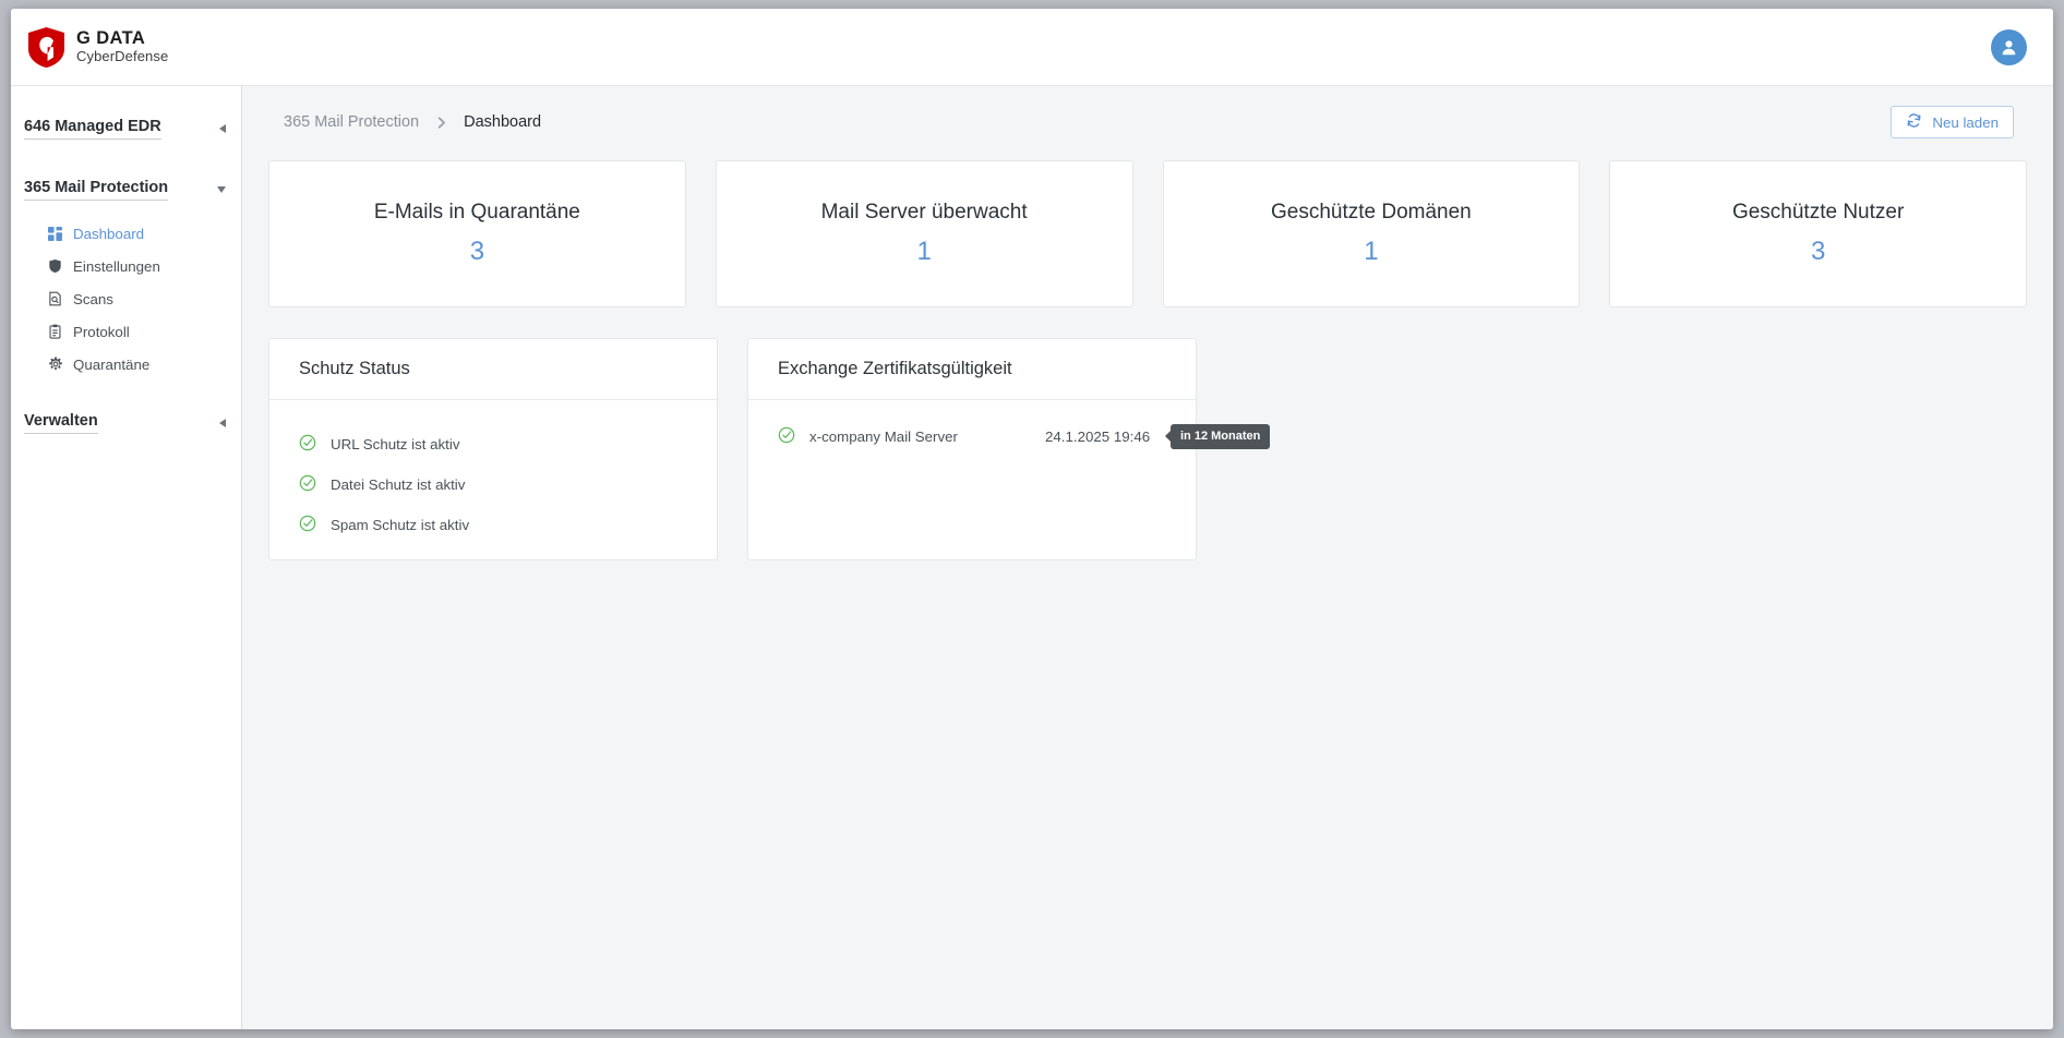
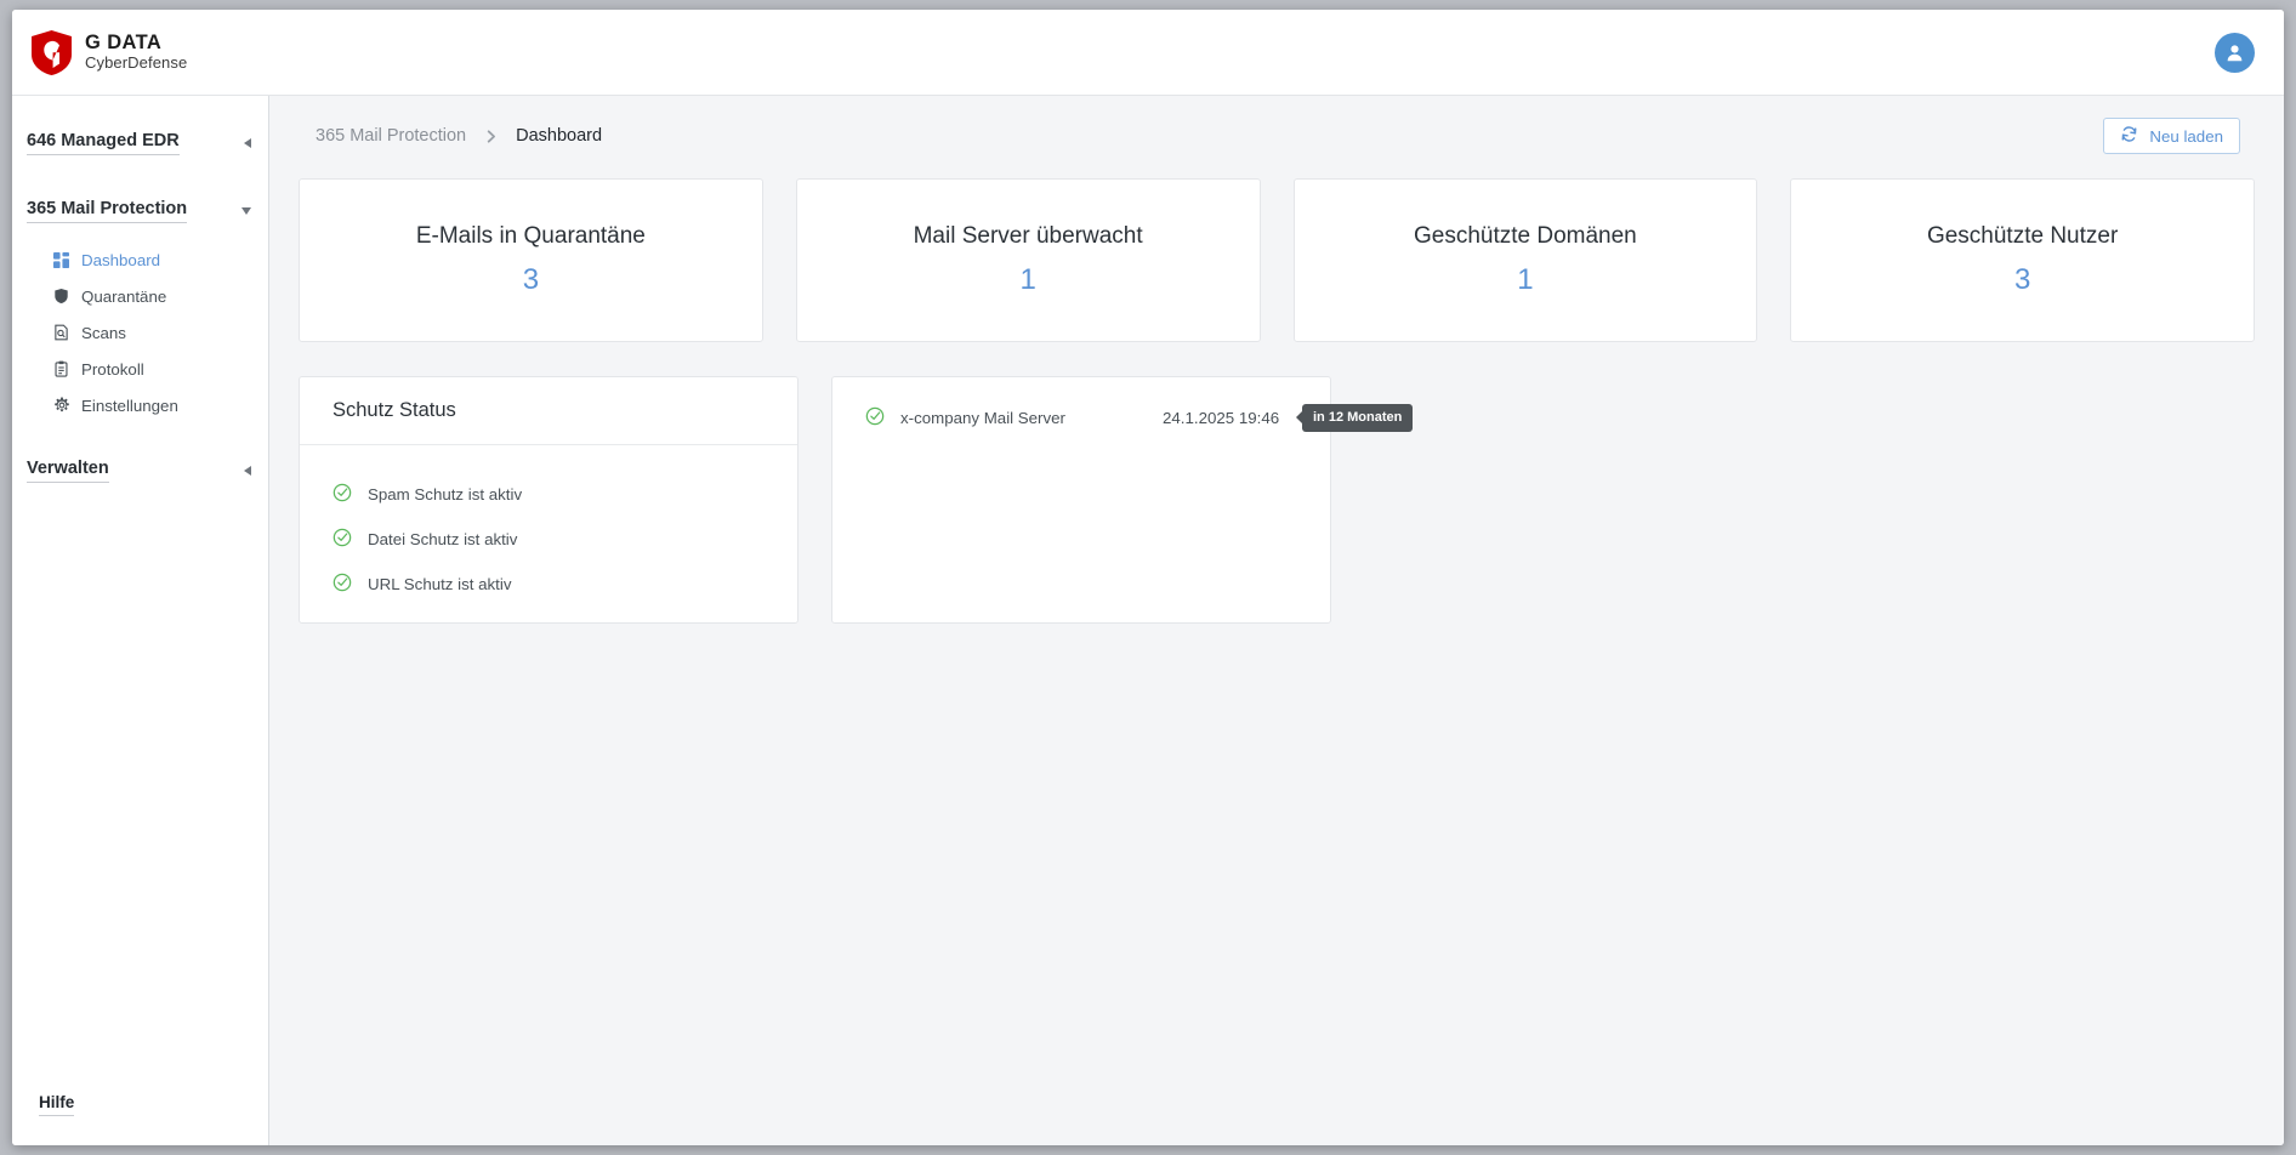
  G DATA
  CyberDefense
  646 Managed EDR
  365 Mail Protection
  Dashboard
- Einstellungen
+ Quarantäne
  Scans
  Protokoll
- Quarantäne
+ Einstellungen
  Verwalten
+ Hilfe
  365 Mail Protection
  Dashboard
  Neu laden
  E-Mails in Quarantäne
  3
  Mail Server überwacht
  1
  Geschützte Domänen
  1
  Geschützte Nutzer
  3
  Schutz Status
- URL Schutz ist aktiv
+ Spam Schutz ist aktiv
  Datei Schutz ist aktiv
- Spam Schutz ist aktiv
+ URL Schutz ist aktiv
- Exchange Zertifikatsgültigkeit
  x-company Mail Server
  24.1.2025 19:46
  in 12 Monaten
